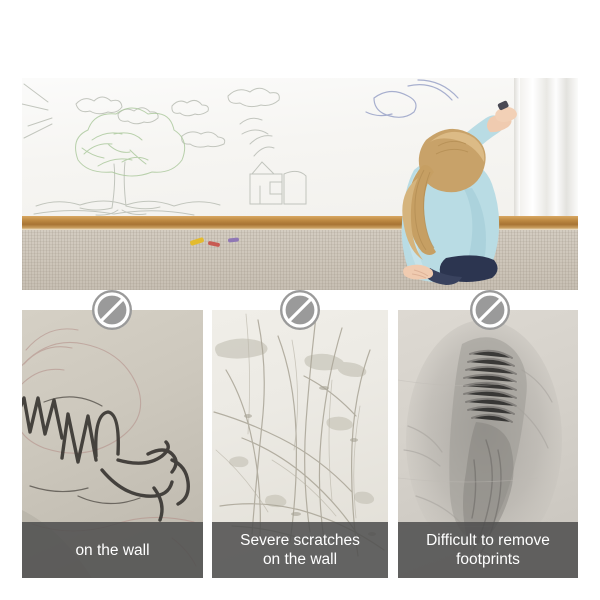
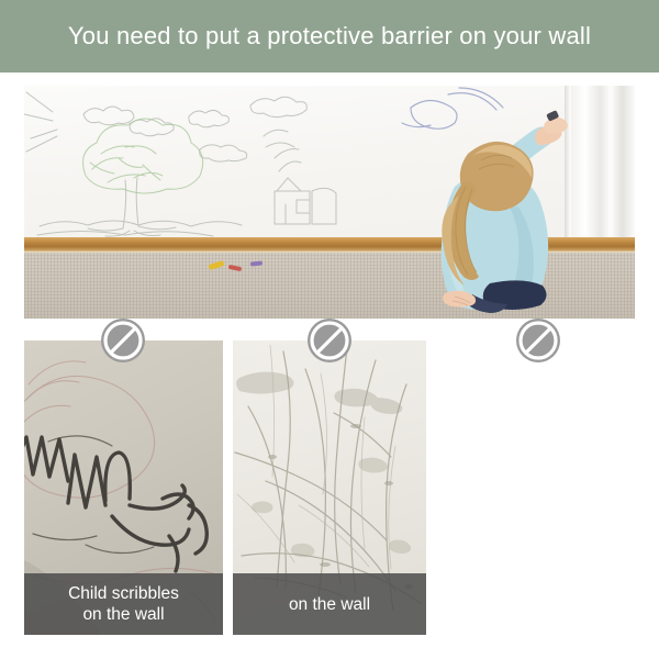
+ You need to put a protective barrier on your wall
+ Child scribbles
  on the wall
- Severe scratches
  on the wall
- Difficult to remove
- footprints
